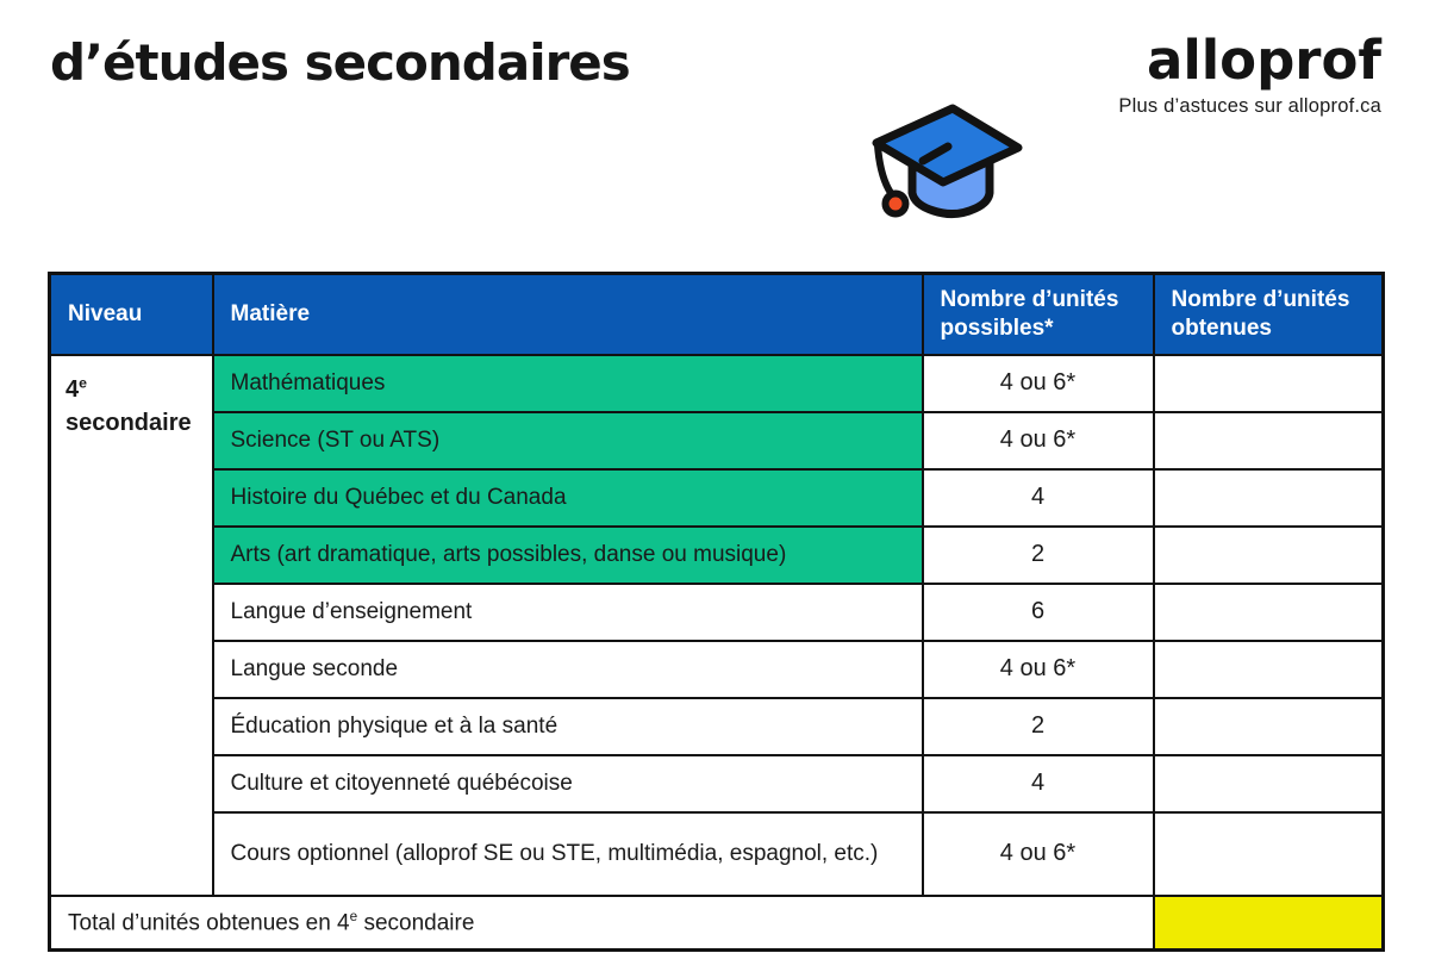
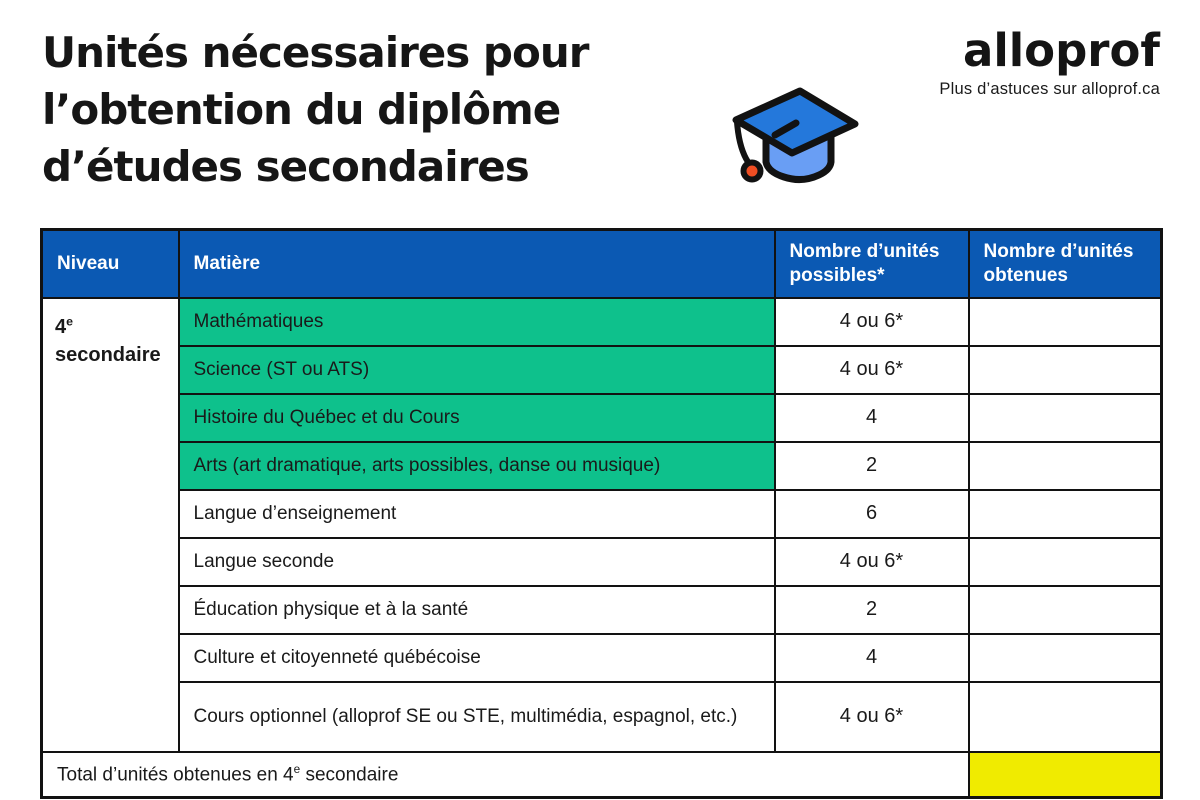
+ Unités nécessaires pour
+ l’obtention du diplôme
  d’études secondaires
  alloprof
  Plus d’astuces sur alloprof.ca
  Niveau	Matière	Nombre d’unités possibles*	Nombre d’unités obtenues
  4esecondaire	Mathématiques	4 ou 6*
  Science (ST ou ATS)	4 ou 6*
- Histoire du Québec et du Canada	4
+ Histoire du Québec et du Cours	4
  Arts (art dramatique, arts possibles, danse ou musique)	2
  Langue d’enseignement	6
  Langue seconde	4 ou 6*
  Éducation physique et à la santé	2
  Culture et citoyenneté québécoise	4
  Cours optionnel (alloprof SE ou STE, multimédia, espagnol, etc.)	4 ou 6*
  Total d’unités obtenues en 4e secondaire
